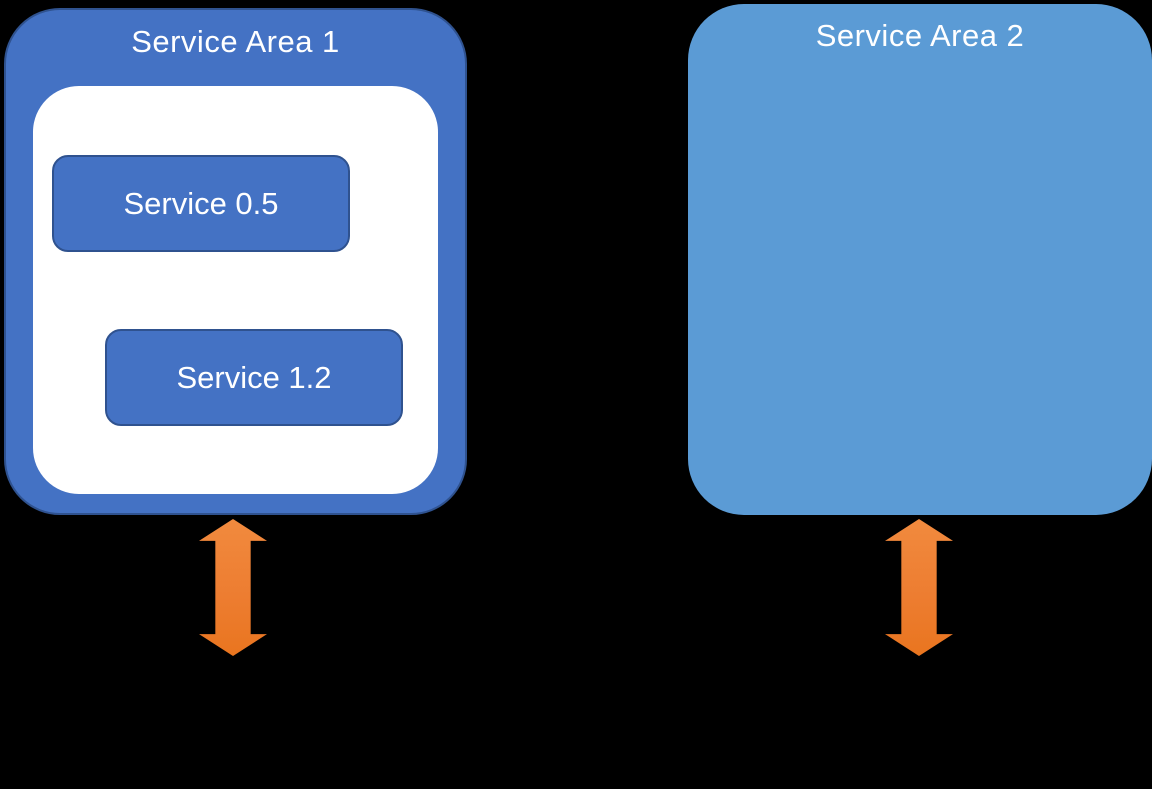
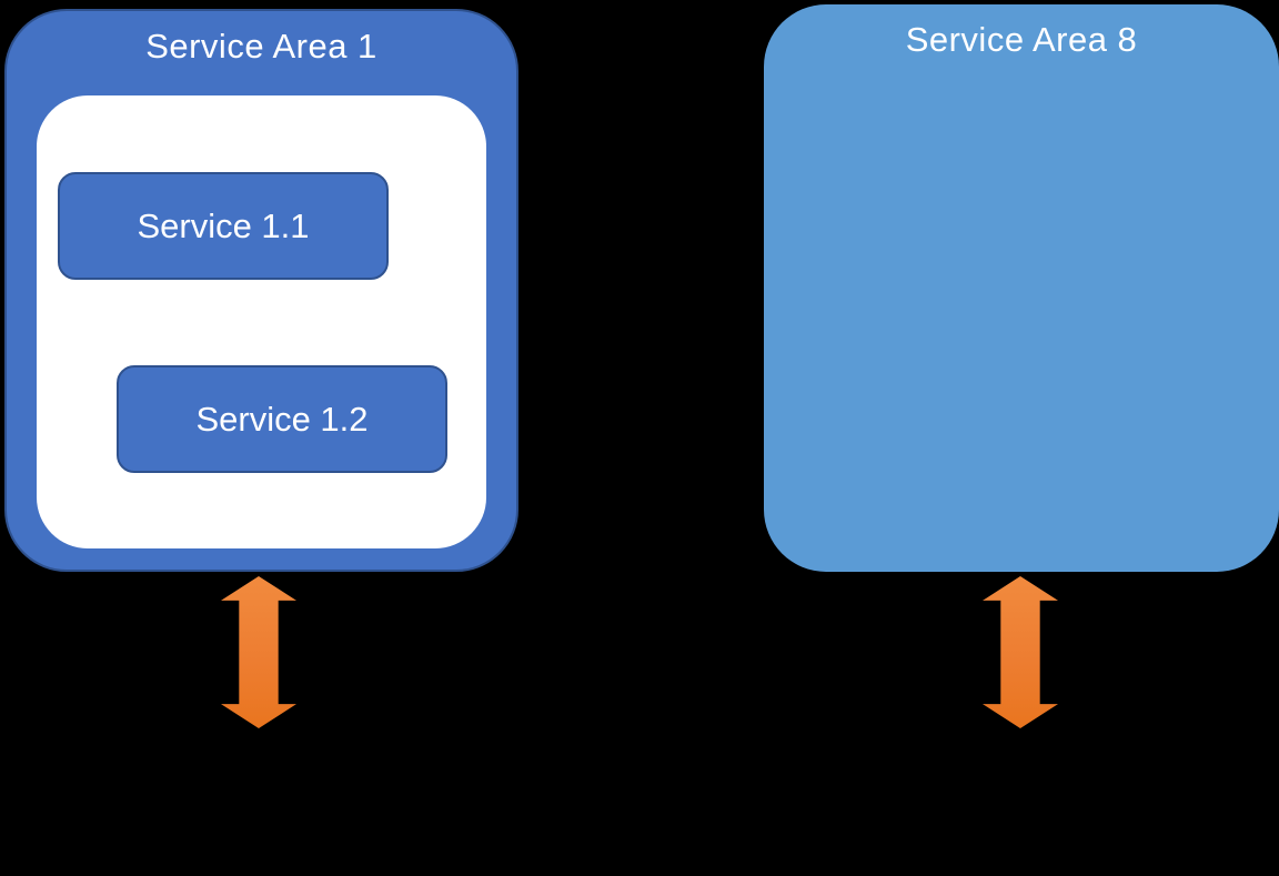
  Service Area 1
- Service 0.5
+ Service 1.1
  Service 1.2
- Service Area 2
+ Service Area 8
